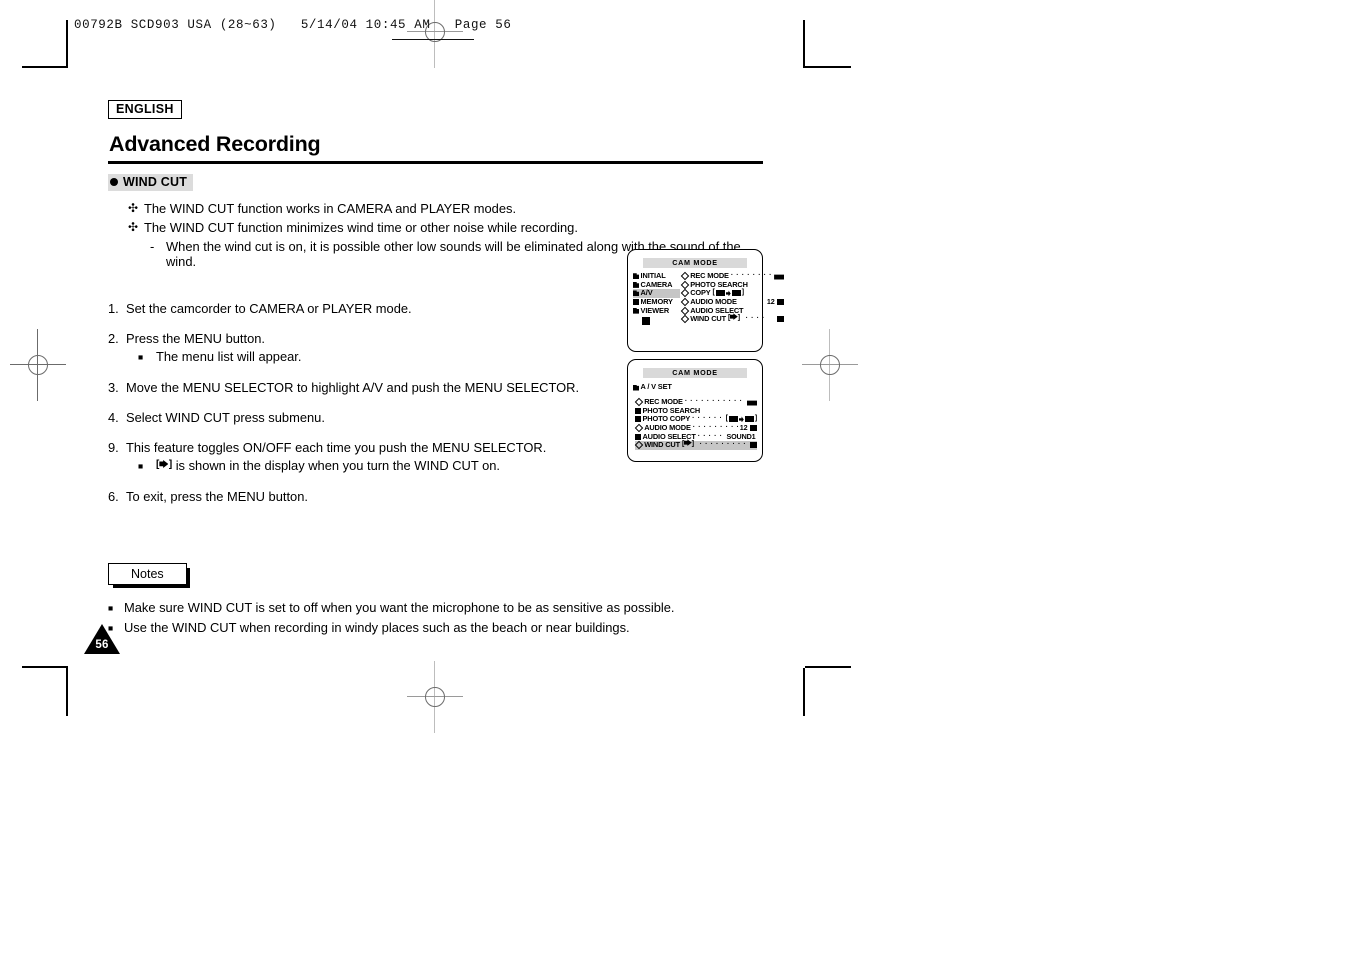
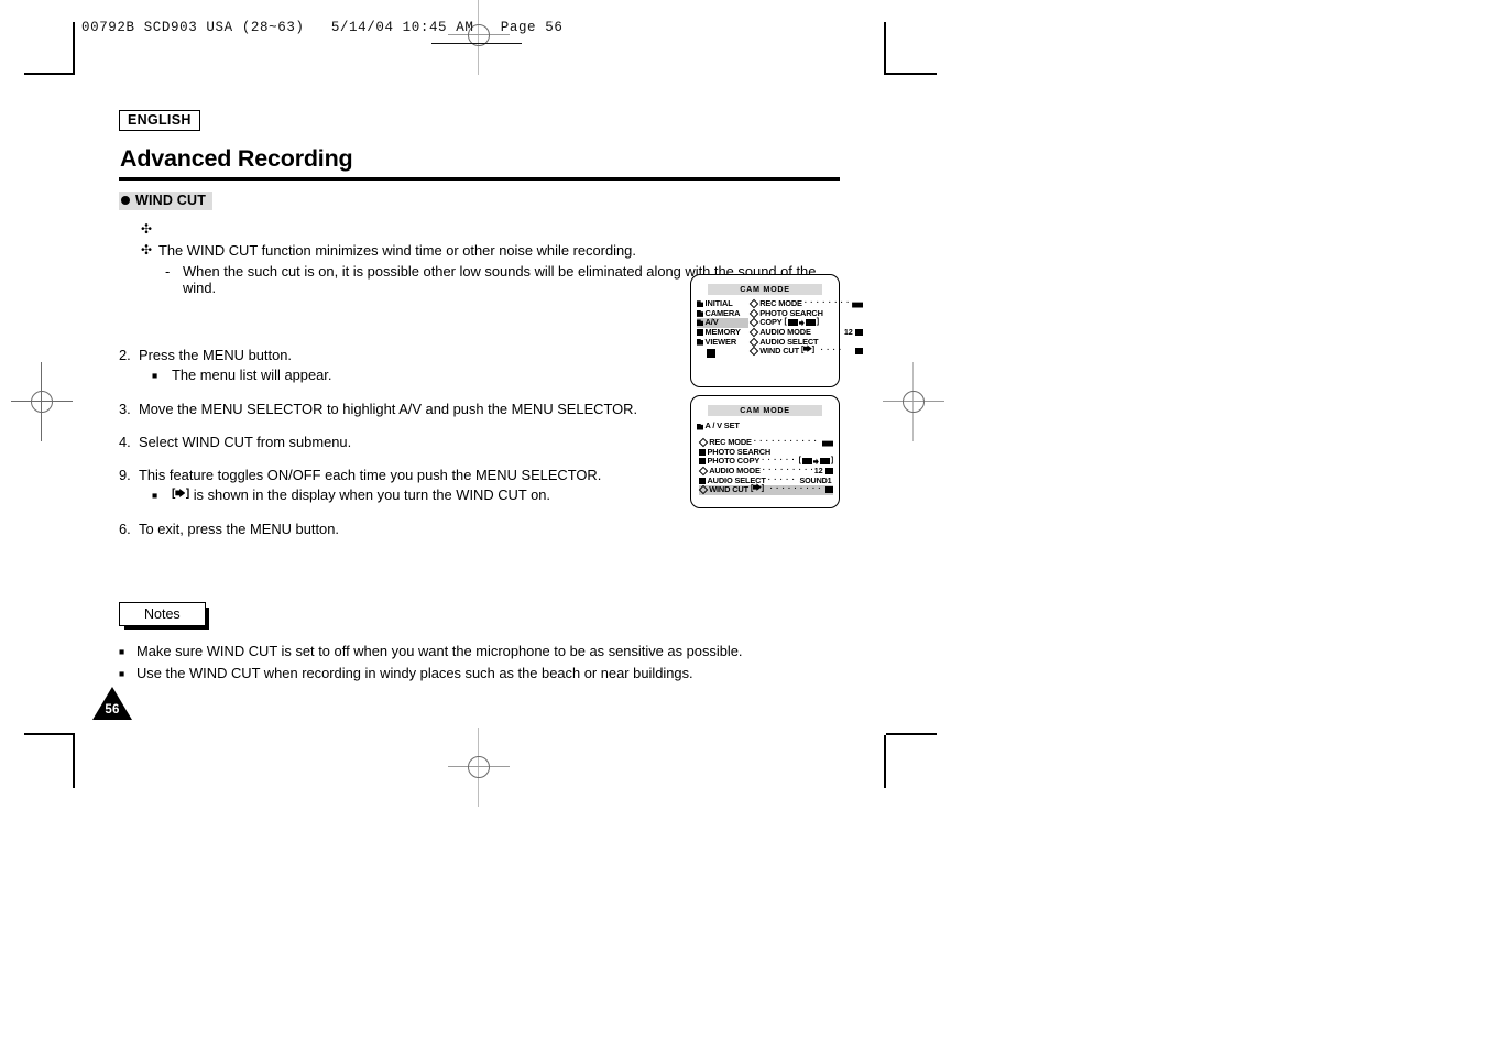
  00792B SCD903 USA (28~63) 5/14/04 10:45 AM Page 56
  ENGLISH
  Advanced Recording
  WIND CUT
  ✣
- The WIND CUT function works in CAMERA and PLAYER modes.
  ✣
  The WIND CUT function minimizes wind time or other noise while recording.
  -
- When the wind cut is on, it is possible other low sounds will be eliminated along with the sound of the wind.
+ When the such cut is on, it is possible other low sounds will be eliminated along with the sound of the wind.
- 1.
- Set the camcorder to CAMERA or PLAYER mode.
  2.
  Press the MENU button.
  ■
  The menu list will appear.
  3.
  Move the MENU SELECTOR to highlight A/V and push the MENU SELECTOR.
  4.
- Select WIND CUT press submenu.
+ Select WIND CUT from submenu.
  9.
  This feature toggles ON/OFF each time you push the MENU SELECTOR.
  ■
  [ ]
  is shown in the display when you turn the WIND CUT on.
  6.
  To exit, press the MENU button.
  Notes
  ■
  Make sure WIND CUT is set to off when you want the microphone to be as sensitive as possible.
  ■
  Use the WIND CUT when recording in windy places such as the beach or near buildings.
  56
  CAM MODE
  INITIAL
  CAMERA
  A/V
  MEMORY
  VIEWER
  REC MODE
  PHOTO SEARCH
  COPY
  AUDIO MODE
  12
  AUDIO SELECT
  WIND CUT
  CAM MODE
  A / V SET
  REC MODE
  PHOTO SEARCH
  PHOTO COPY
  AUDIO MODE
  12
  AUDIO SELECT
  SOUND1
  WIND CUT
